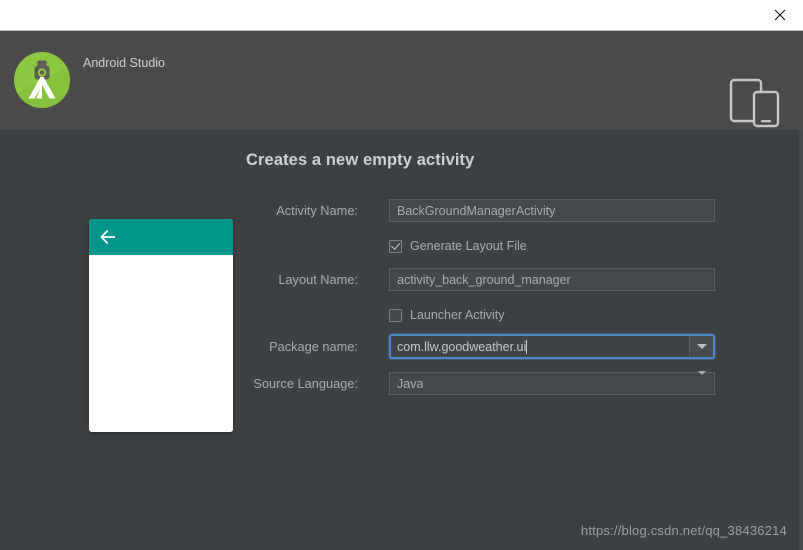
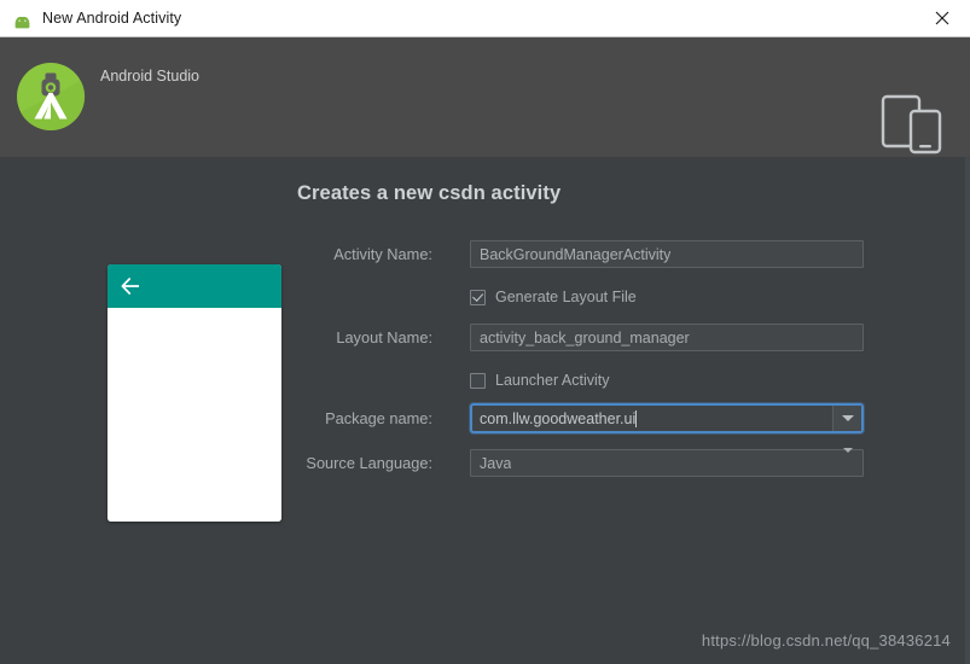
+ New Android Activity
  Android Studio
- Creates a new empty activity
+ Creates a new csdn activity
  Activity Name:
  BackGroundManagerActivity
  Generate Layout File
  Layout Name:
  activity_back_ground_manager
  Launcher Activity
  Package name:
  com.llw.goodweather.ui
  Source Language:
  Java
  https://blog.csdn.net/qq_38436214
